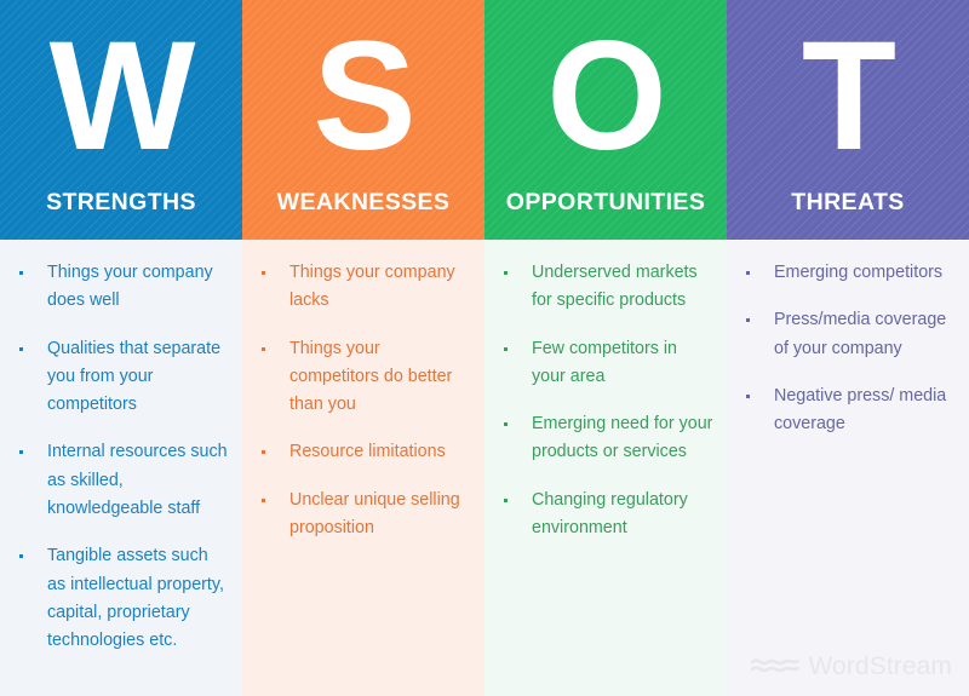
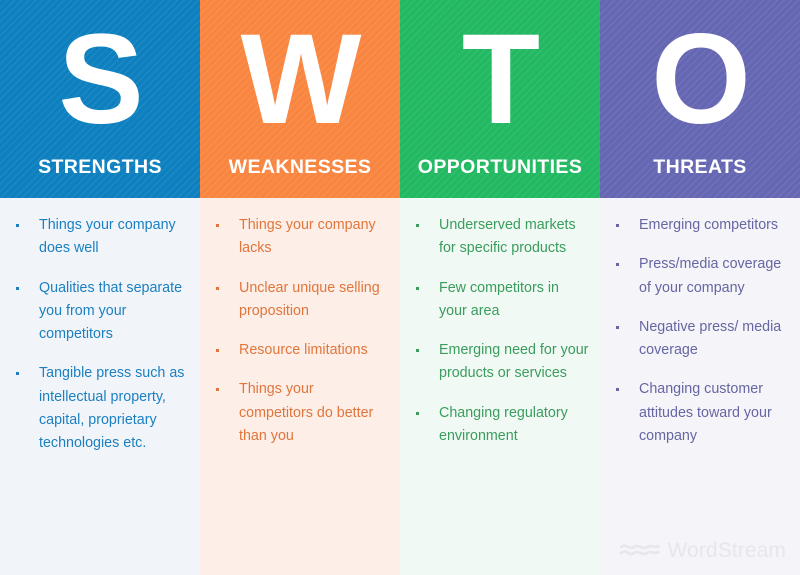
- W
+ S
  STRENGTHS
  Things your company does well
  Qualities that separate you from your competitors
- Internal resources such as skilled, knowledgeable staff
- Tangible assets such as intellectual property, capital, proprietary technologies etc.
+ Tangible press such as intellectual property, capital, proprietary technologies etc.
- S
+ W
  WEAKNESSES
  Things your company lacks
- Things your competitors do better than you
+ Unclear unique selling proposition
  Resource limitations
- Unclear unique selling proposition
+ Things your competitors do better than you
- O
+ T
  OPPORTUNITIES
  Underserved markets for specific products
  Few competitors in your area
  Emerging need for your products or services
  Changing regulatory environment
- T
+ O
  THREATS
  Emerging competitors
  Press/media coverage of your company
  Negative press/ media coverage
+ Changing customer attitudes toward your company
